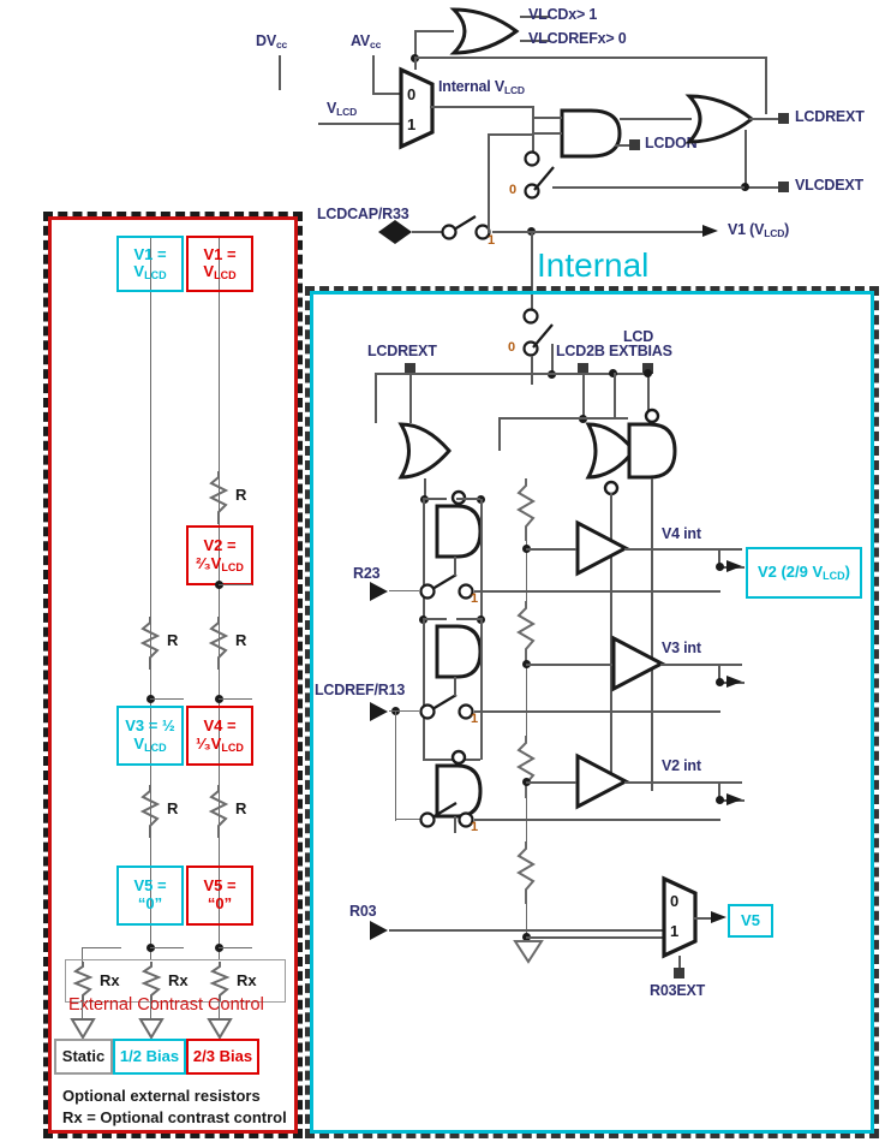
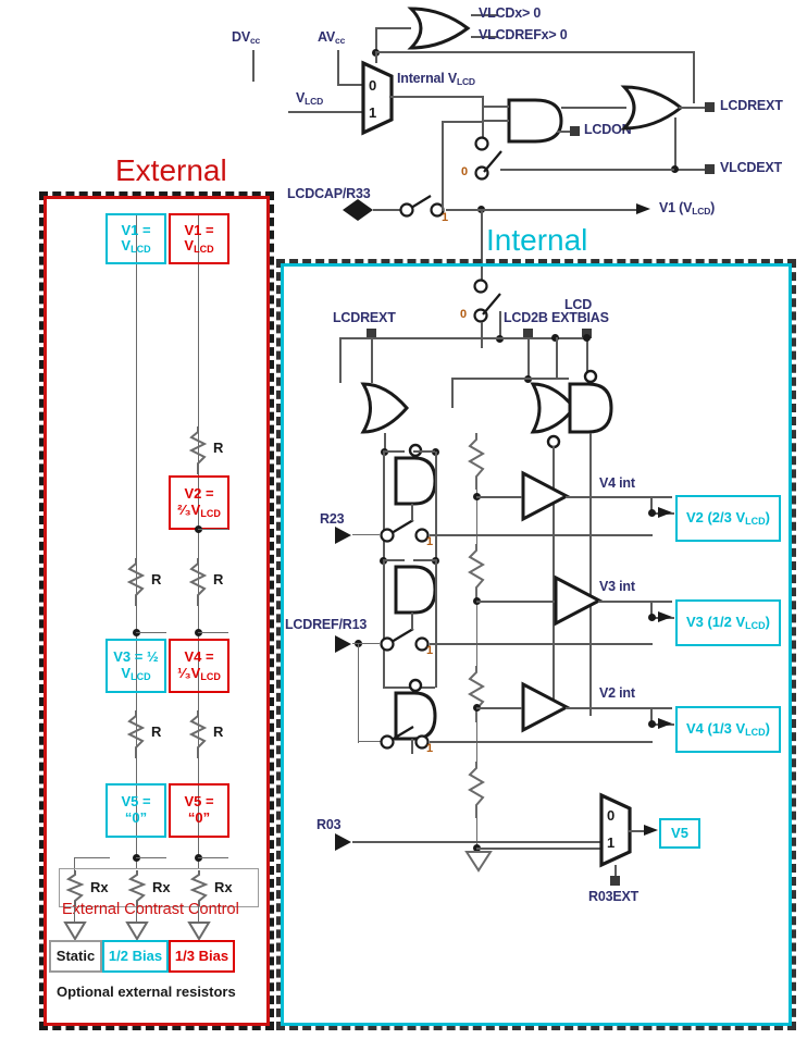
  DVcc
  AVcc
  VLCD
- VLCDx> 1
+ VLCDx> 0
  VLCDREFx> 0
  0
  1
  Internal VLCD
  LCDO
  LCDREXT
  VLCDEXT
  0
  LCDCAP/R33
  1
  V1 (VLCD)
+ External
  Internal
  V1 =
  VLCD
  V1 =
  VLCD
  R
  V2 =
  ²⁄₃VLCD
  R
  R
  V3 = ½
  VLCD
  V4 =
  ¹⁄₃VLCD
  R
  R
  V5 =
  “0”
  V5 =
  “0”
  Rx
  Rx
  Rx
  External Contrast Control
  Static
  1/2 Bias
- 2/3 Bias
+ 1/3 Bias
  Optional external resistors
- Rx = Optional contrast control
  0
  LCDREXT
  LCD2B
  LCD
  EXTBIAS
  R23
  1
  V4 int
- V2 (2/9 VLCD)
+ V2 (2/3 VLCD)
  LCDREF/R13
  1
  V3 int
+ V3 (1/2 VLCD)
  1
  V2 int
+ V4 (1/3 VLCD)
  R03
  0
  1
  V5
  R03EXT
